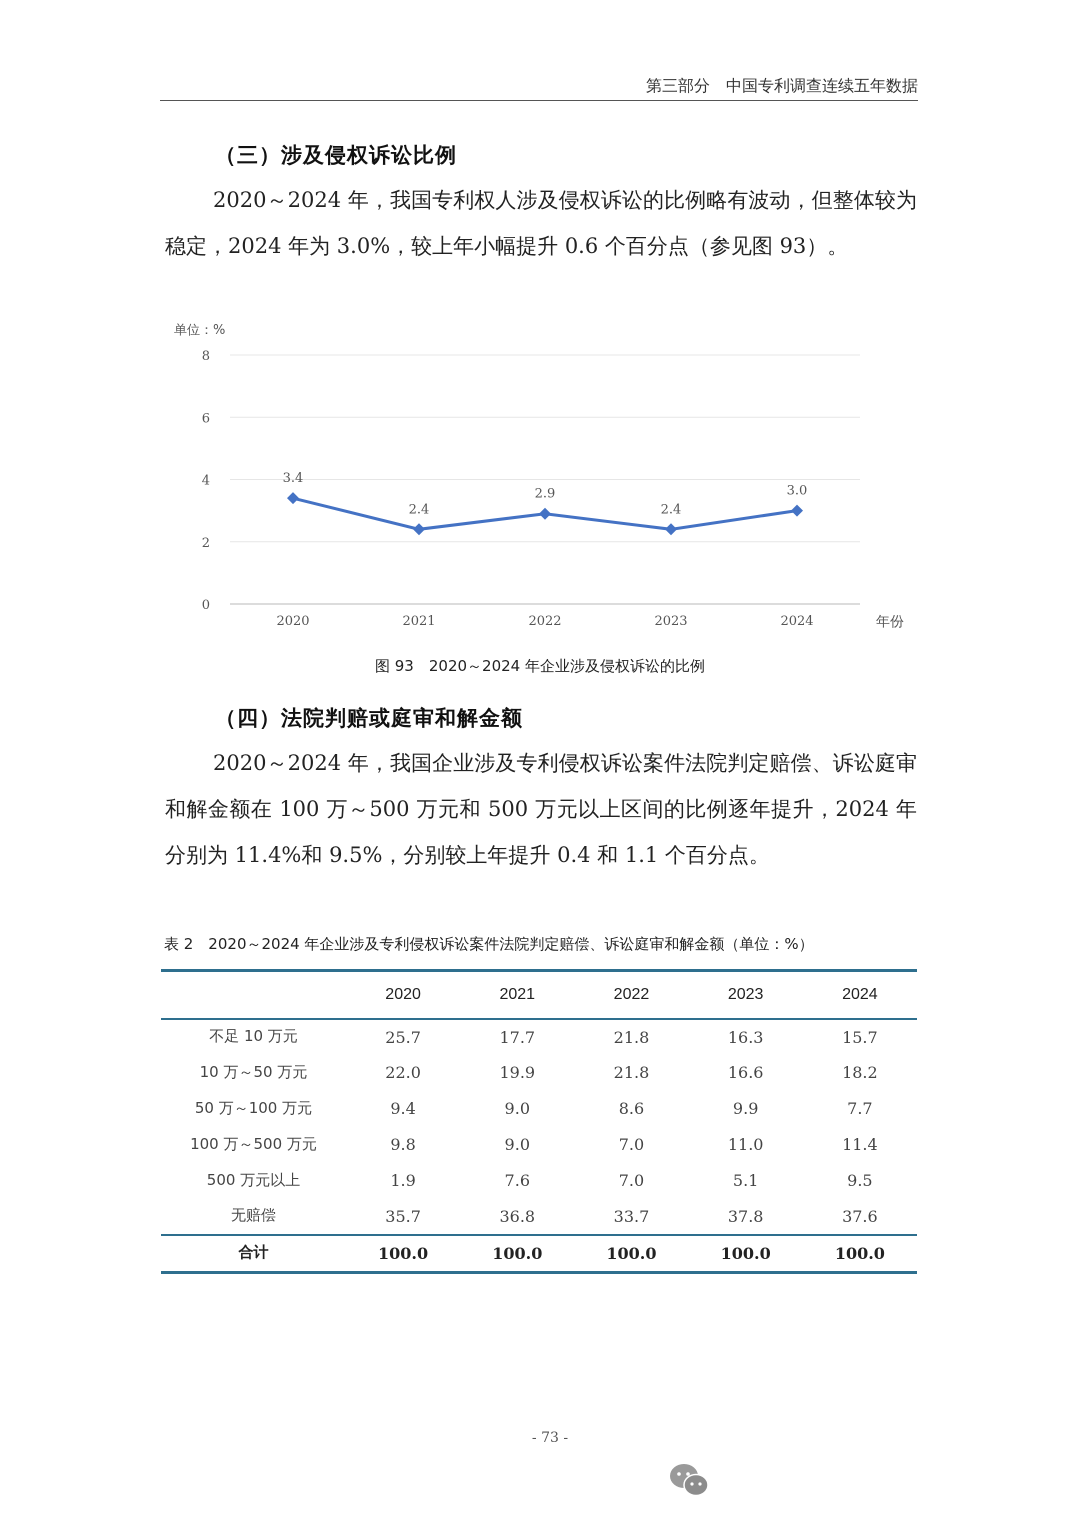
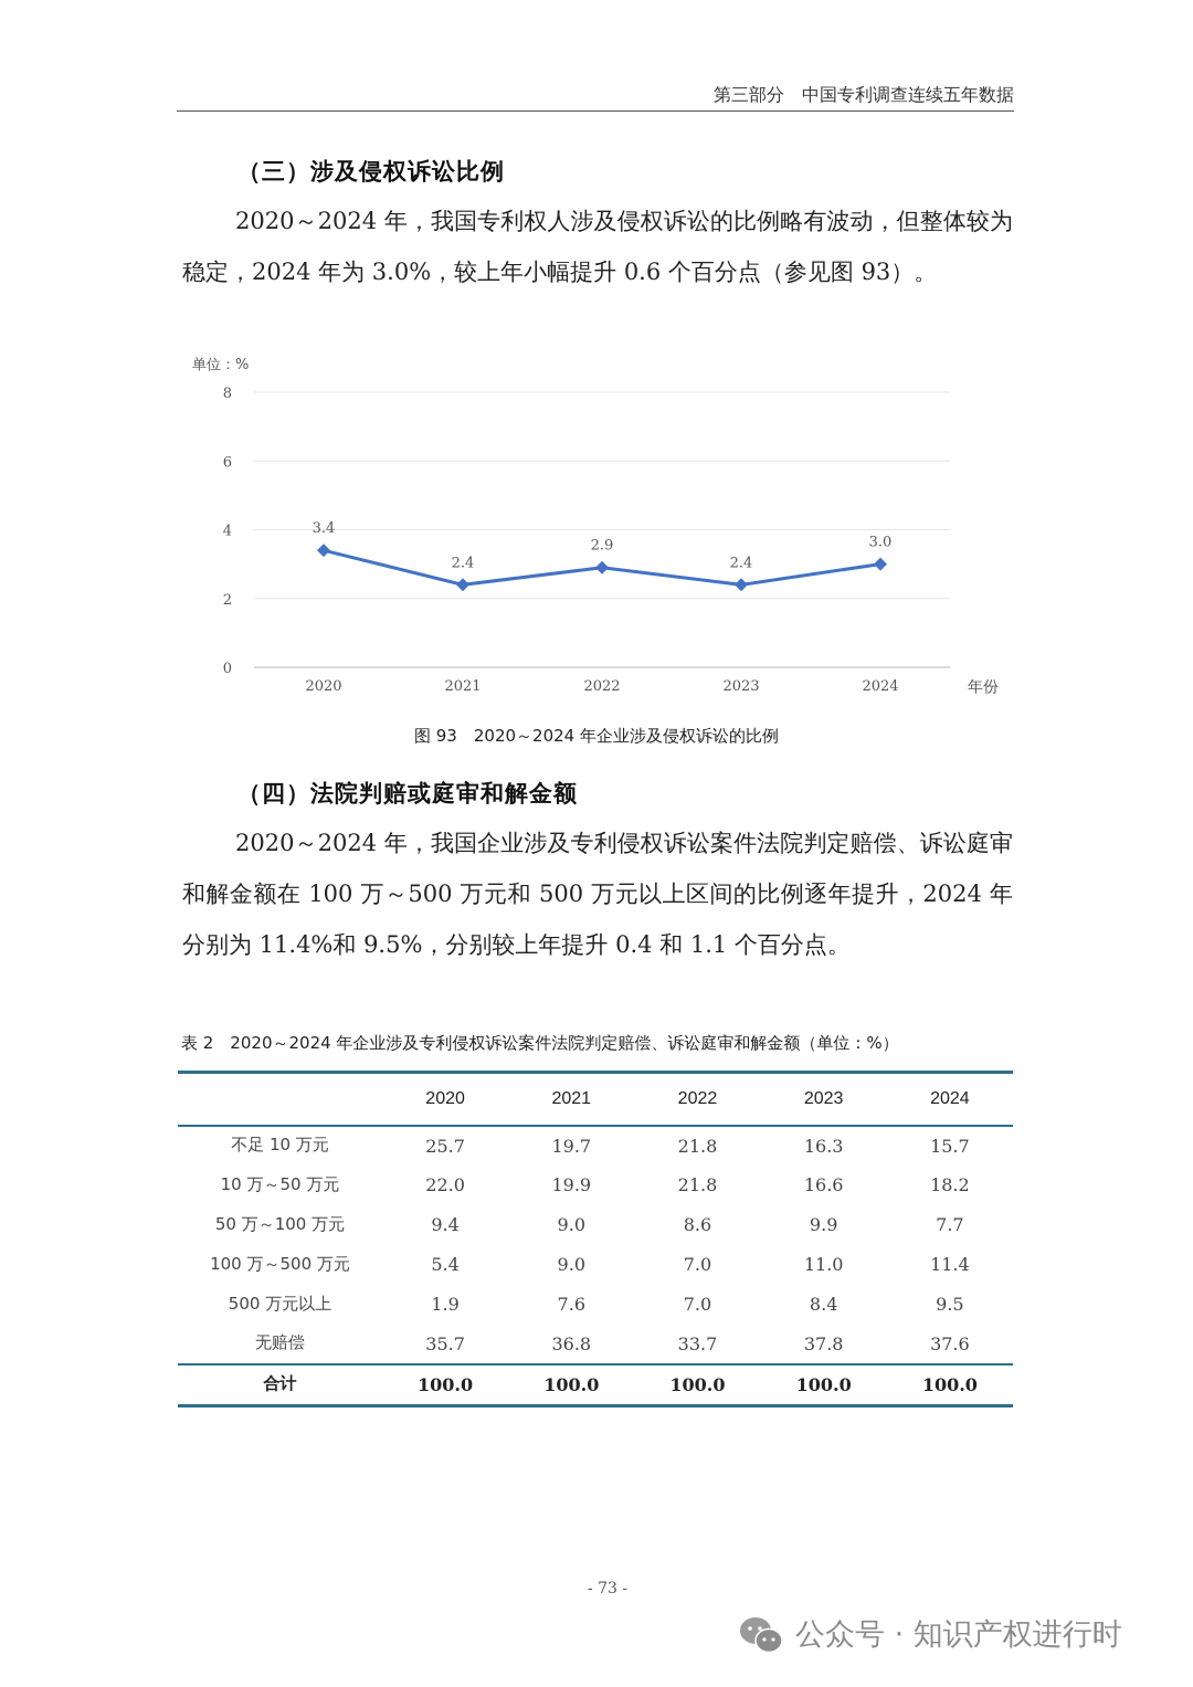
  第三部分 中国专利调查连续五年数据
  （三）涉及侵权诉讼比例
  2020～2024 年，我国专利权人涉及侵权诉讼的比例略有波动，但整体较为稳定，2024 年为 3.0%，较上年小幅提升 0.6 个百分点（参见图 93）。
  单位：%
  0
  2
  4
  6
  8
  2020
  2021
  2022
  2023
  2024
  年份
  3.4
  2.4
  2.9
  2.4
  3.0
  图 93 2020～2024 年企业涉及侵权诉讼的比例
  （四）法院判赔或庭审和解金额
  2020～2024 年，我国企业涉及专利侵权诉讼案件法院判定赔偿、诉讼庭审和解金额在 100 万～500 万元和 500 万元以上区间的比例逐年提升，2024 年分别为 11.4%和 9.5%，分别较上年提升 0.4 和 1.1 个百分点。
  表 2 2020～2024 年企业涉及专利侵权诉讼案件法院判定赔偿、诉讼庭审和解金额（单位：%）
  	2020	2021	2022	2023	2024
- 不足 10 万元	25.7	17.7	21.8	16.3	15.7
+ 不足 10 万元	25.7	19.7	21.8	16.3	15.7
  10 万～50 万元	22.0	19.9	21.8	16.6	18.2
  50 万～100 万元	9.4	9.0	8.6	9.9	7.7
- 100 万～500 万元	9.8	9.0	7.0	11.0	11.4
+ 100 万～500 万元	5.4	9.0	7.0	11.0	11.4
- 500 万元以上	1.9	7.6	7.0	5.1	9.5
+ 500 万元以上	1.9	7.6	7.0	8.4	9.5
  无赔偿	35.7	36.8	33.7	37.8	37.6
  合计	100.0	100.0	100.0	100.0	100.0
  - 73 -
+ 公众号 · 知识产权进行时
